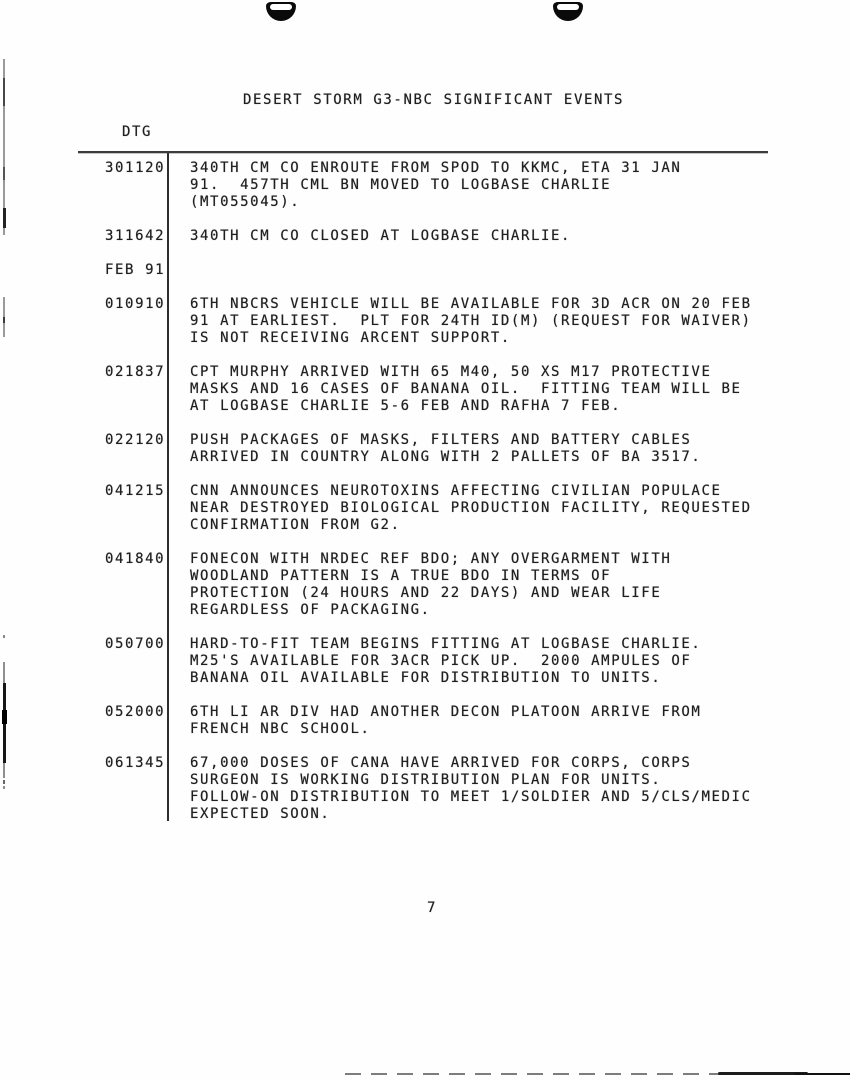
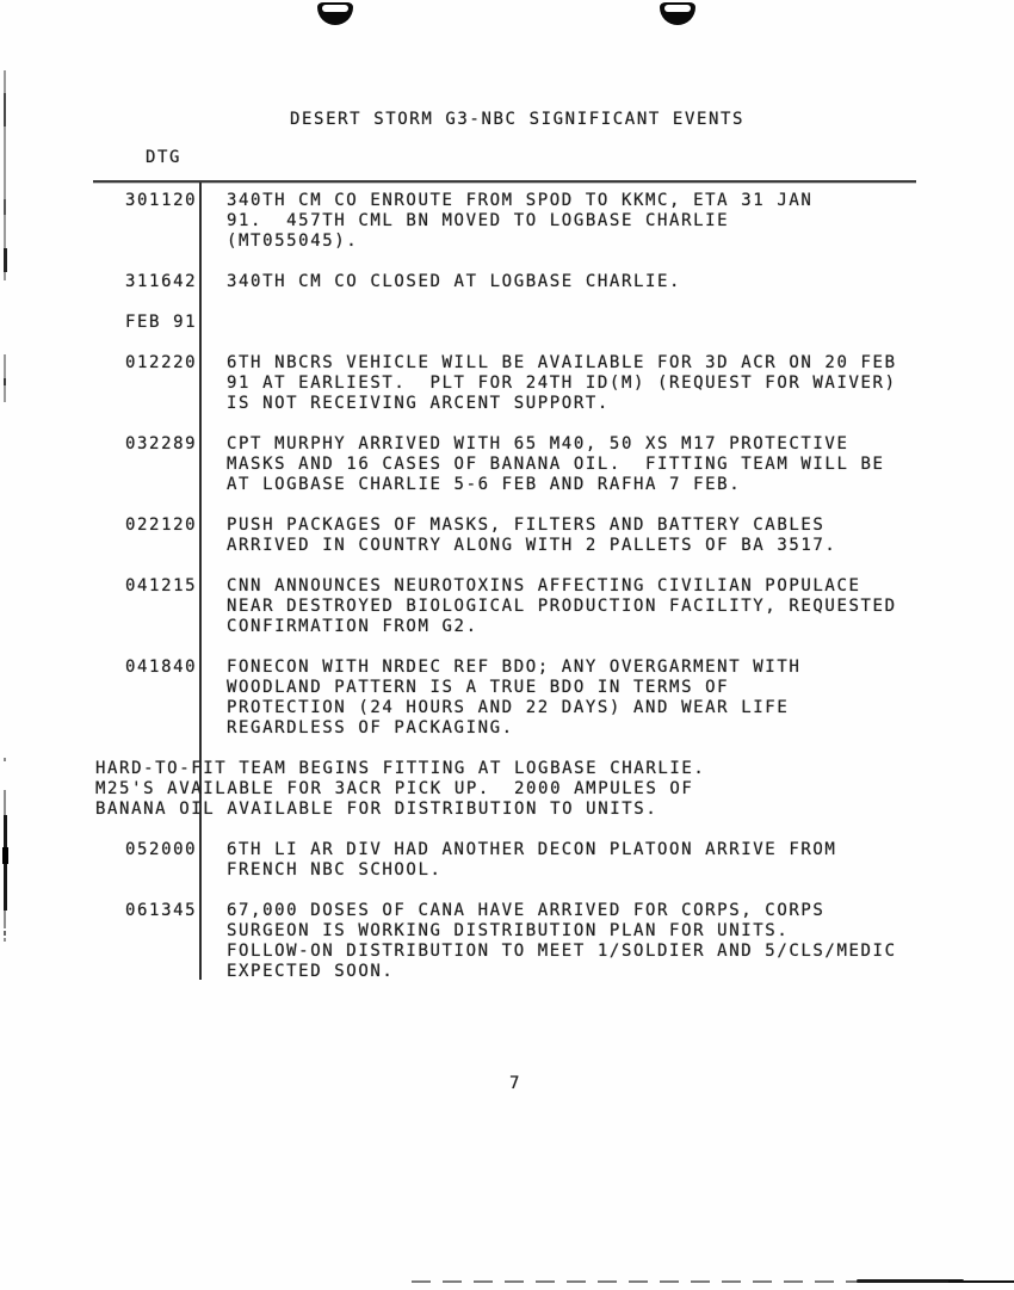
  DESERT STORM G3-NBC SIGNIFICANT EVENTS
  DTG
  301120
  340TH CM CO ENROUTE FROM SPOD TO KKMC, ETA 31 JAN
  91. 457TH CML BN MOVED TO LOGBASE CHARLIE
  (MT055045).
  311642
  340TH CM CO CLOSED AT LOGBASE CHARLIE.
  FEB 91
- 010910
+ 012220
  6TH NBCRS VEHICLE WILL BE AVAILABLE FOR 3D ACR ON 20 FEB
  91 AT EARLIEST. PLT FOR 24TH ID(M) (REQUEST FOR WAIVER)
  IS NOT RECEIVING ARCENT SUPPORT.
- 021837
+ 032289
  CPT MURPHY ARRIVED WITH 65 M40, 50 XS M17 PROTECTIVE
  MASKS AND 16 CASES OF BANANA OIL. FITTING TEAM WILL BE
  AT LOGBASE CHARLIE 5-6 FEB AND RAFHA 7 FEB.
  022120
  PUSH PACKAGES OF MASKS, FILTERS AND BATTERY CABLES
  ARRIVED IN COUNTRY ALONG WITH 2 PALLETS OF BA 3517.
  041215
  CNN ANNOUNCES NEUROTOXINS AFFECTING CIVILIAN POPULACE
  NEAR DESTROYED BIOLOGICAL PRODUCTION FACILITY, REQUESTED
  CONFIRMATION FROM G2.
  041840
  FONECON WITH NRDEC REF BDO; ANY OVERGARMENT WITH
  WOODLAND PATTERN IS A TRUE BDO IN TERMS OF
  PROTECTION (24 HOURS AND 22 DAYS) AND WEAR LIFE
  REGARDLESS OF PACKAGING.
- 050700
  HARD-TO-FIT TEAM BEGINS FITTING AT LOGBASE CHARLIE.
  M25'S AVAILABLE FOR 3ACR PICK UP. 2000 AMPULES OF
  BANANA OIL AVAILABLE FOR DISTRIBUTION TO UNITS.
  052000
  6TH LI AR DIV HAD ANOTHER DECON PLATOON ARRIVE FROM
  FRENCH NBC SCHOOL.
  061345
  67,000 DOSES OF CANA HAVE ARRIVED FOR CORPS, CORPS
  SURGEON IS WORKING DISTRIBUTION PLAN FOR UNITS.
  FOLLOW-ON DISTRIBUTION TO MEET 1/SOLDIER AND 5/CLS/MEDIC
  EXPECTED SOON.
  7
